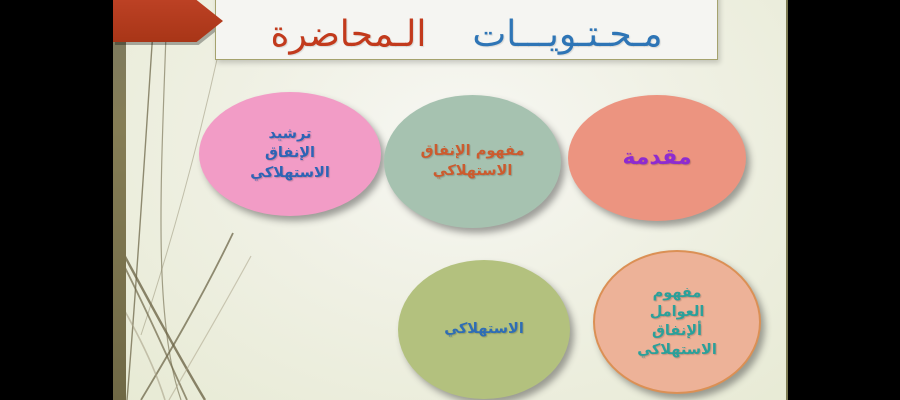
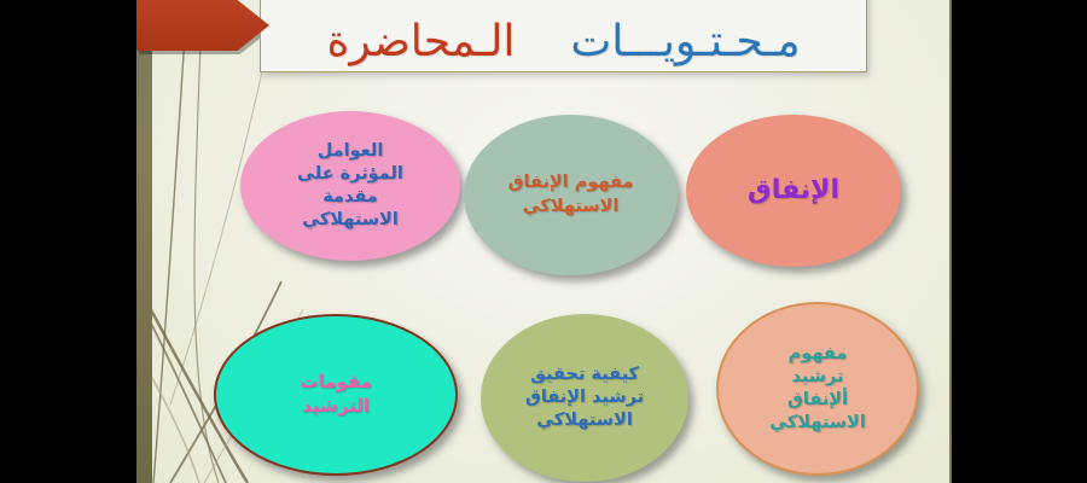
  مـحـتـويـــات
  الـمحاضرة
- ترشيد
+ العوامل
+ المؤثرة على
- الإنفاق
+ مقدمة
  الاستهلاكي
  مفهوم الإنفاق
  الاستهلاكي
- مقدمة
+ الإنفاق
+ مقومات
+ الترشيد
+ كيفية تحقيق
+ ترشيد الإنفاق
  الاستهلاكي
  مفهوم
- العوامل
+ ترشيد
  ألإنفاق
  الاستهلاكي
